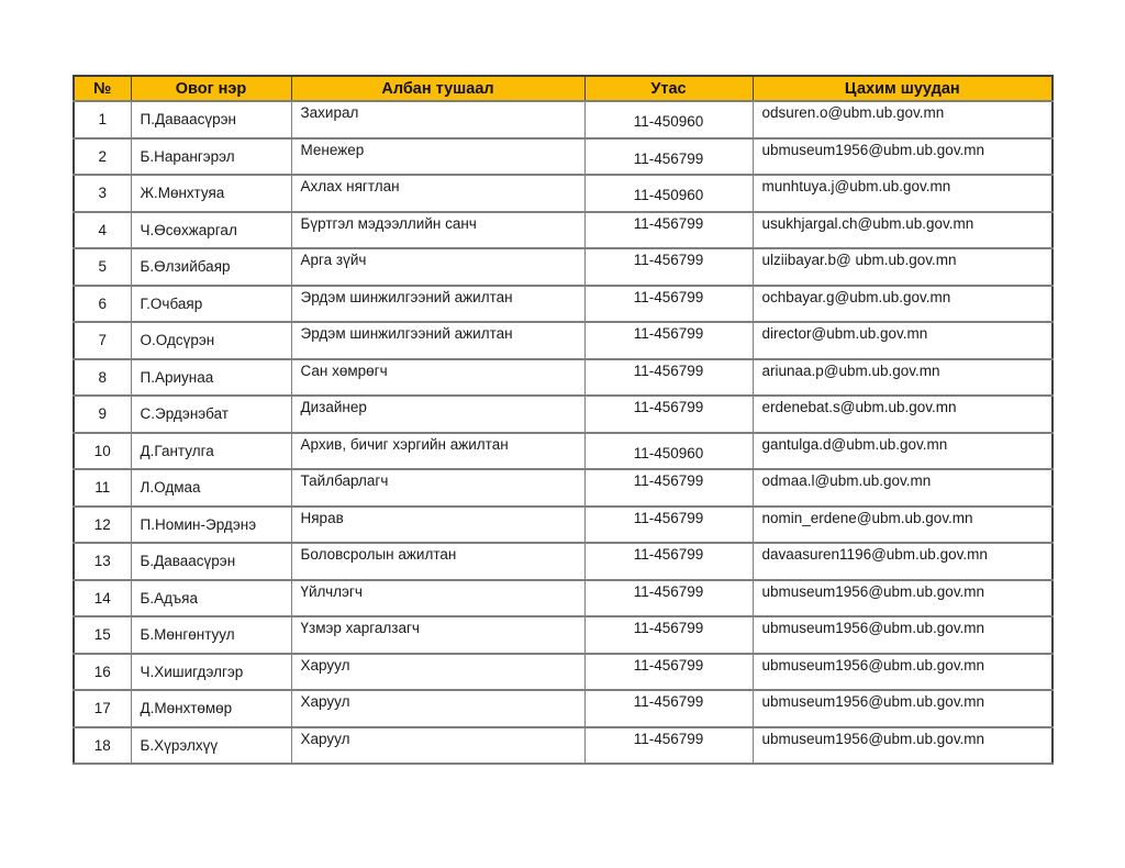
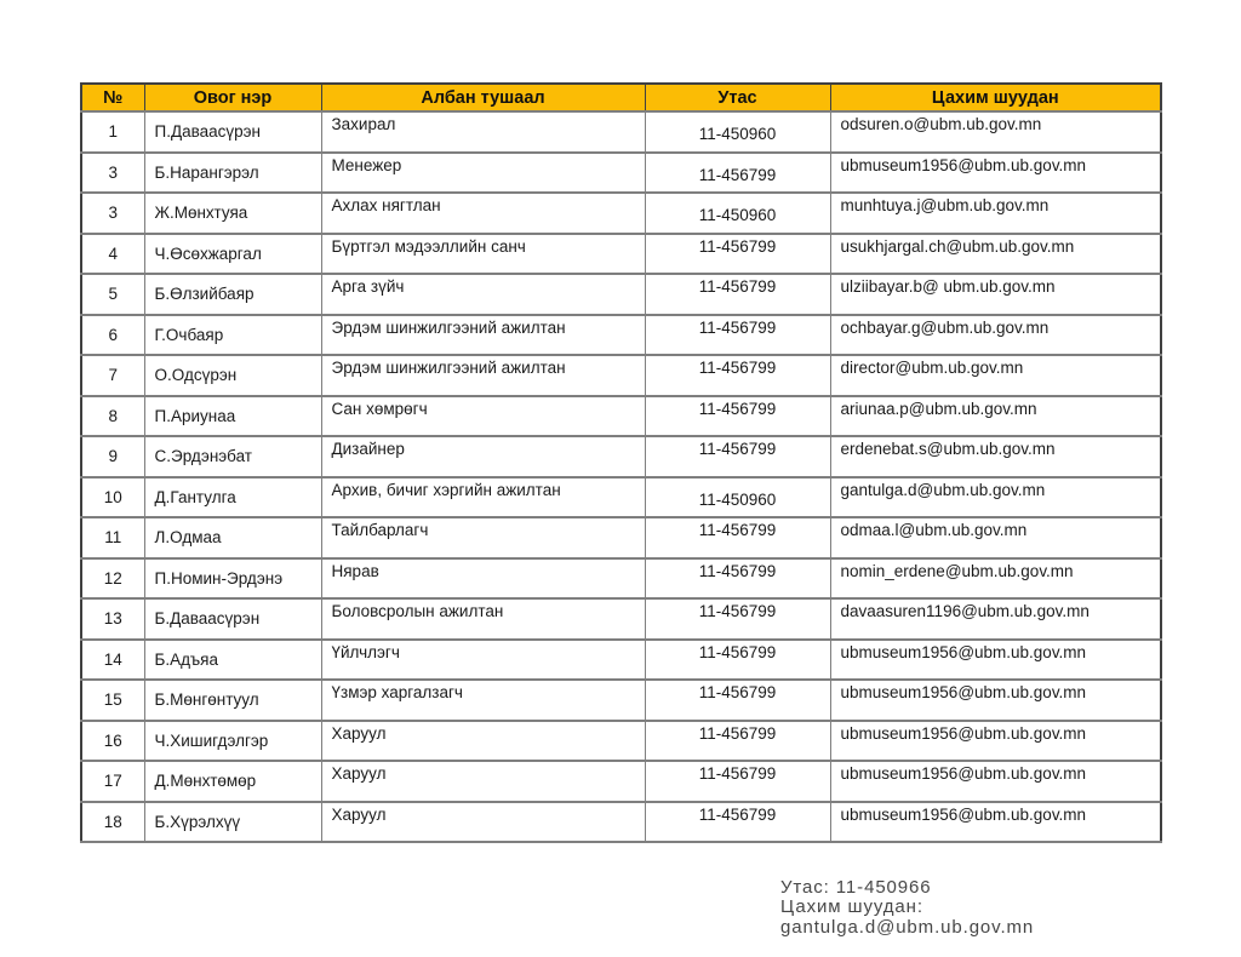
  №	Овог нэр	Албан тушаал	Утас	Цахим шуудан
  1	П.Даваасүрэн	Захирал	11-450960	odsuren.o@ubm.ub.gov.mn
- 2	Б.Нарангэрэл	Менежер	11-456799	ubmuseum1956@ubm.ub.gov.mn
+ 3	Б.Нарангэрэл	Менежер	11-456799	ubmuseum1956@ubm.ub.gov.mn
  3	Ж.Мөнхтуяа	Ахлах нягтлан	11-450960	munhtuya.j@ubm.ub.gov.mn
  4	Ч.Өсөхжаргал	Бүртгэл мэдээллийн санч	11-456799	usukhjargal.ch@ubm.ub.gov.mn
  5	Б.Өлзийбаяр	Арга зүйч	11-456799	ulziibayar.b@ ubm.ub.gov.mn
  6	Г.Очбаяр	Эрдэм шинжилгээний ажилтан	11-456799	ochbayar.g@ubm.ub.gov.mn
  7	О.Одсүрэн	Эрдэм шинжилгээний ажилтан	11-456799	director@ubm.ub.gov.mn
  8	П.Ариунаа	Сан хөмрөгч	11-456799	ariunaa.p@ubm.ub.gov.mn
  9	С.Эрдэнэбат	Дизайнер	11-456799	erdenebat.s@ubm.ub.gov.mn
  10	Д.Гантулга	Архив, бичиг хэргийн ажилтан	11-450960	gantulga.d@ubm.ub.gov.mn
  11	Л.Одмаа	Тайлбарлагч	11-456799	odmaa.l@ubm.ub.gov.mn
  12	П.Номин-Эрдэнэ	Нярав	11-456799	nomin_erdene@ubm.ub.gov.mn
  13	Б.Даваасүрэн	Боловсролын ажилтан	11-456799	davaasuren1196@ubm.ub.gov.mn
  14	Б.Адъяа	Үйлчлэгч	11-456799	ubmuseum1956@ubm.ub.gov.mn
  15	Б.Мөнгөнтуул	Үзмэр харгалзагч	11-456799	ubmuseum1956@ubm.ub.gov.mn
  16	Ч.Хишигдэлгэр	Харуул	11-456799	ubmuseum1956@ubm.ub.gov.mn
  17	Д.Мөнхтөмөр	Харуул	11-456799	ubmuseum1956@ubm.ub.gov.mn
  18	Б.Хүрэлхүү	Харуул	11-456799	ubmuseum1956@ubm.ub.gov.mn
+ Утас: 11-450966
+ Цахим шуудан:
+ gantulga.d@ubm.ub.gov.mn
